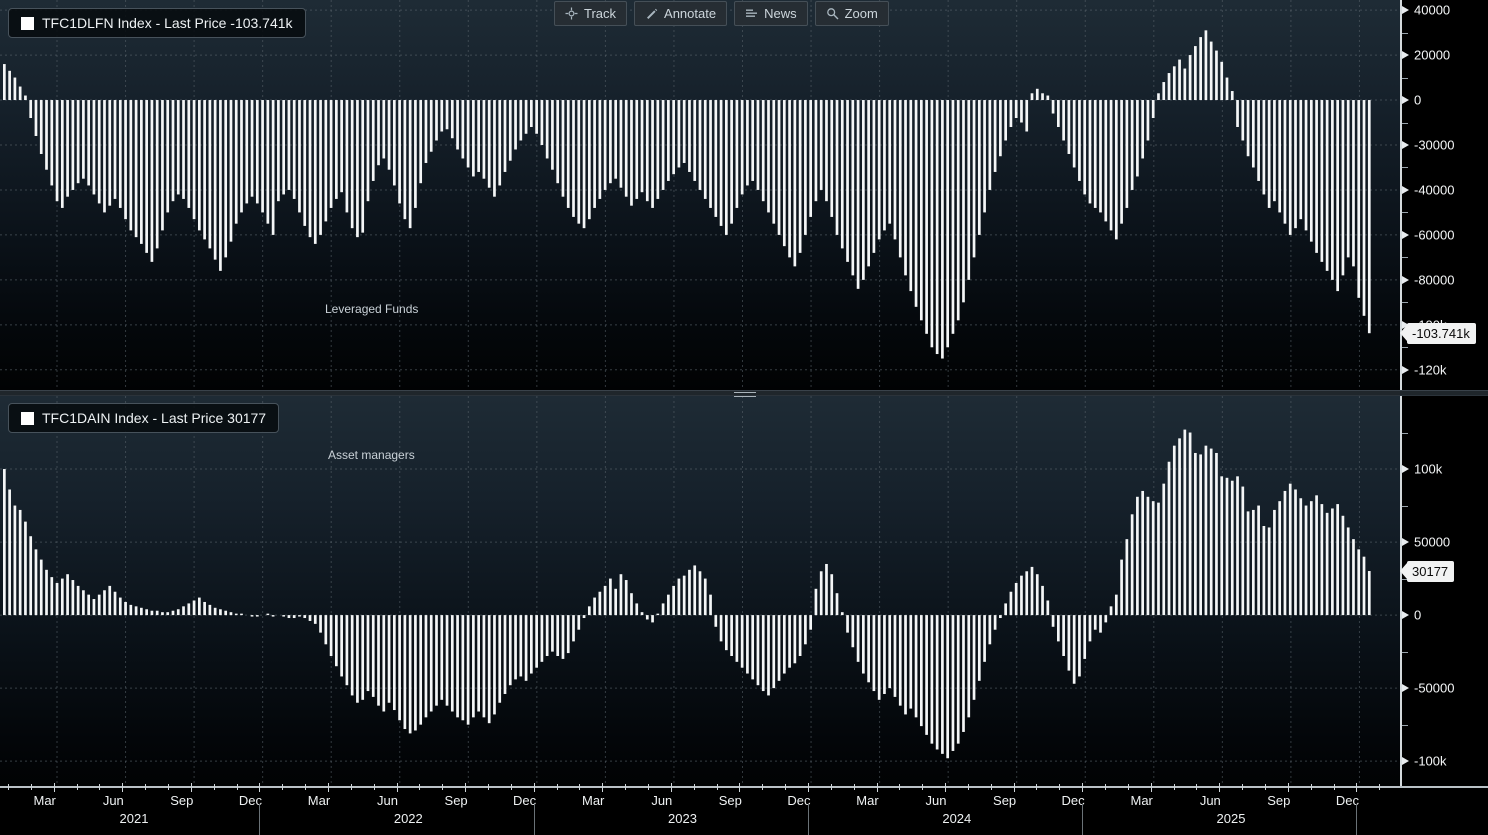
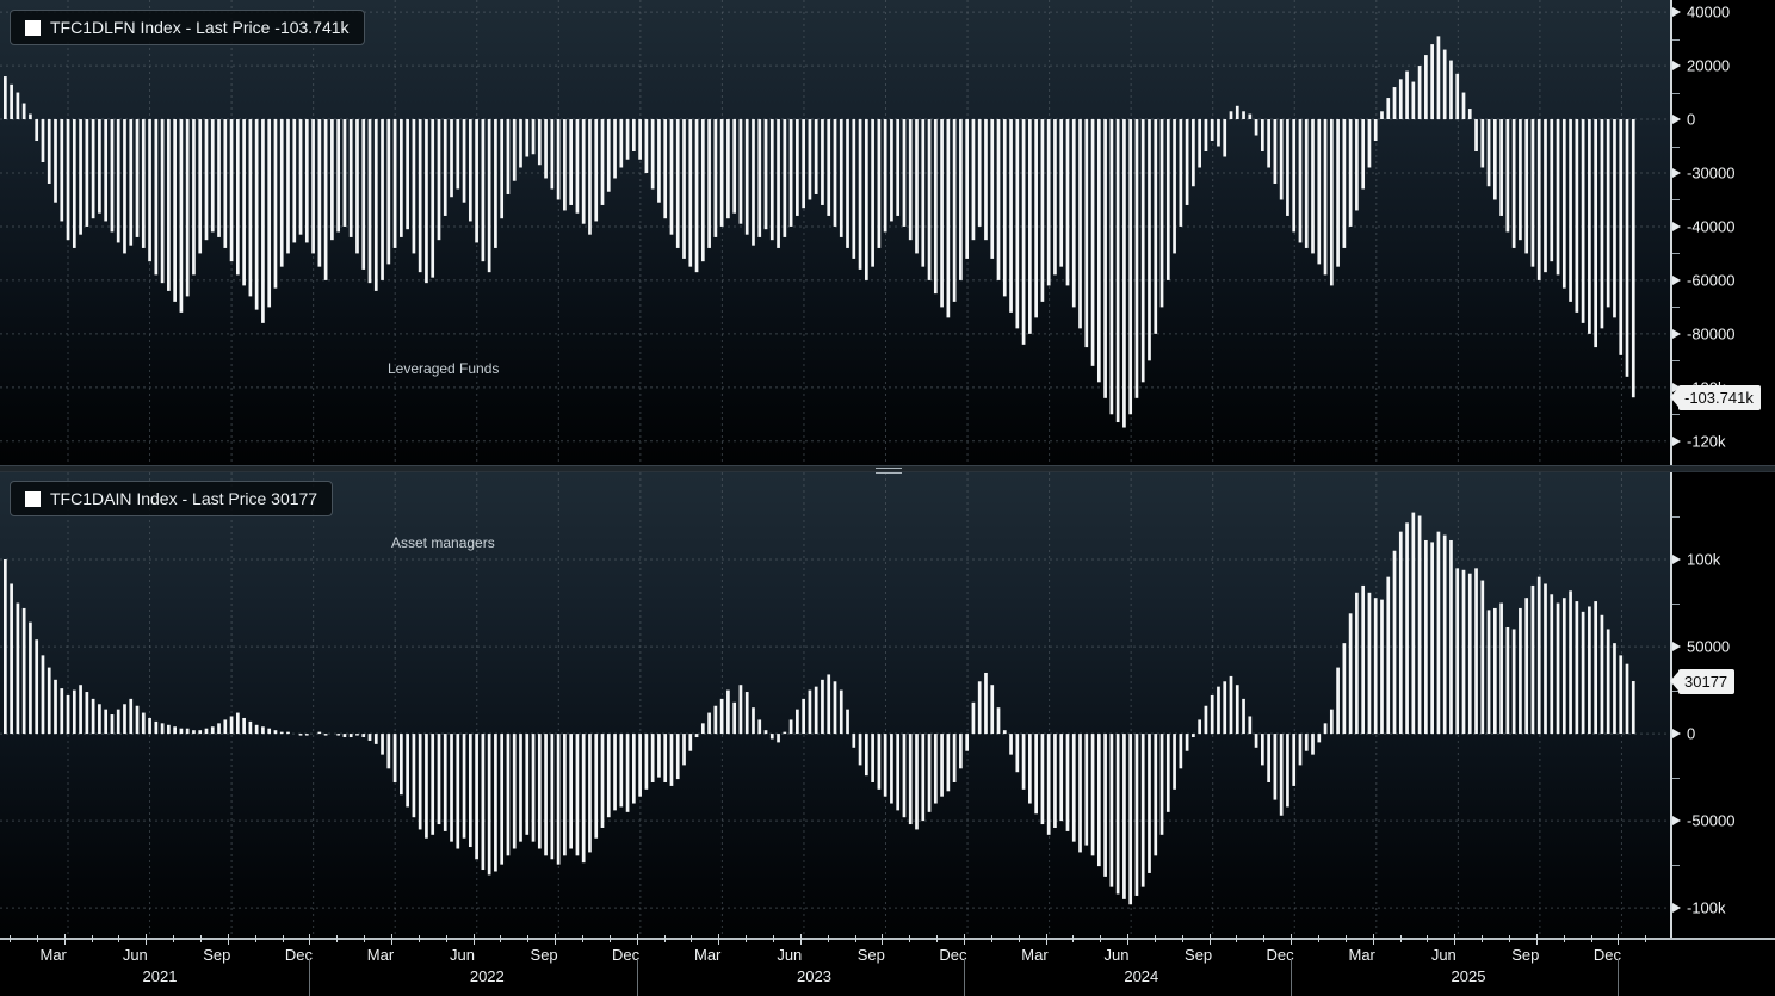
  TFC1DLFN Index - Last Price -103.741k
  Leveraged Funds
  TFC1DAIN Index - Last Price 30177
  Asset managers
  -103.741k
  40000
  20000
  0
  -30000
  -40000
  -60000
  -80000
  -120k
  30177
  100k
  50000
  0
  -50000
  -100k
  Mar
  Jun
  Sep
  Dec
  Mar
  Jun
  Sep
  Dec
  Mar
  Jun
  Sep
  Dec
  Mar
  Jun
  Sep
  Dec
  Mar
  Jun
  Sep
  Dec
  2021
  2022
  2023
  2024
  2025
- Track
- Annotate
- News
- Zoom
